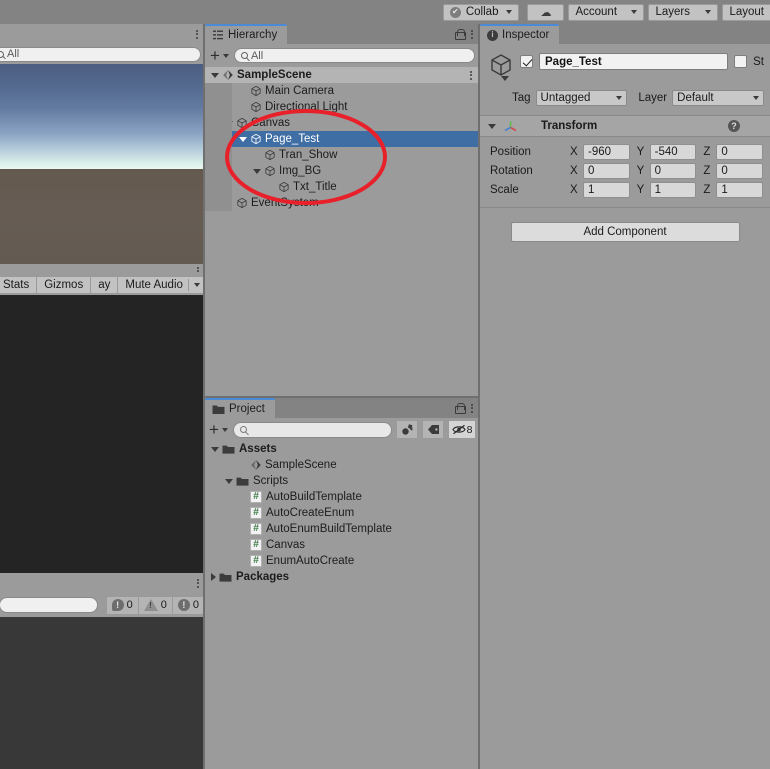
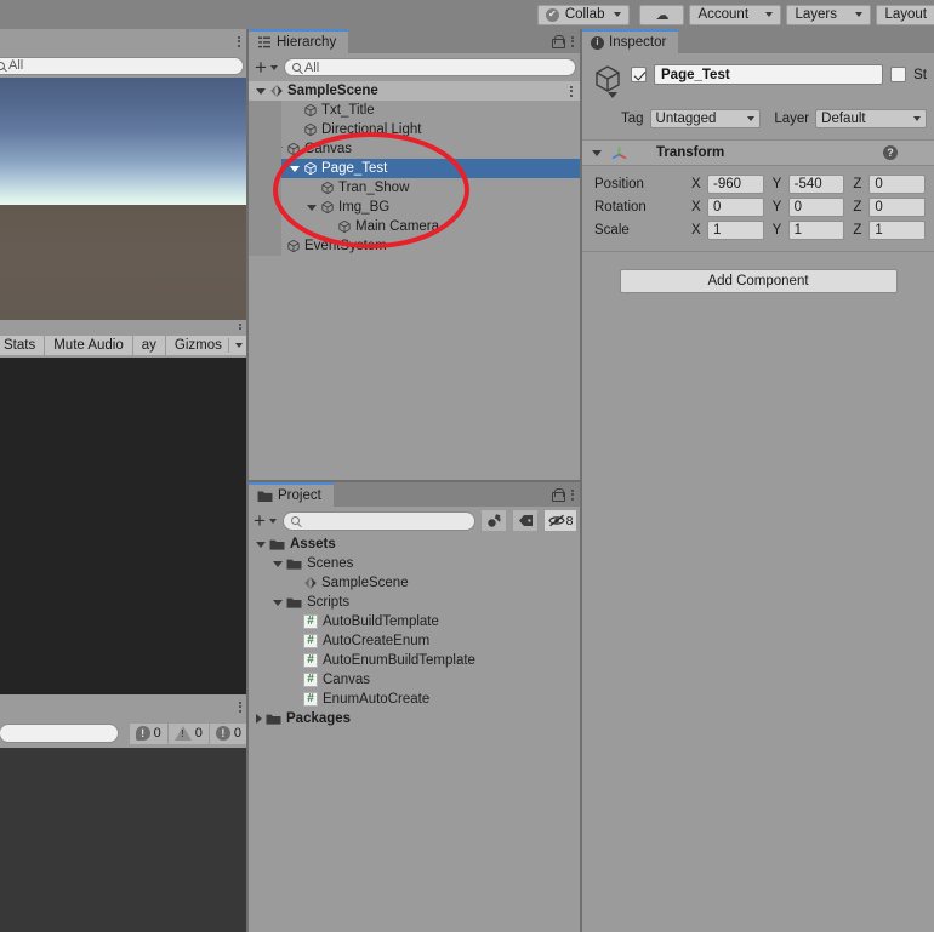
  ✔
  Collab
  ☁
  Account
  Layers
  Layout
  All
  Stats
- Gizmos
+ Mute Audio
  ay
- Mute Audio
+ Gizmos
  !
  0
  0
  !
  0
  Hierarchy
  +
  All
  SampleScene
- Main Camera
+ Txt_Title
  Directional Light
  anvas
  Page_Test
  Tran_Show
  Img_BG
- Txt_Title
+ Main Camera
  Project
  +
  8
  Assets
+ Scenes
  SampleScene
  Scripts
  #
  AutoBuildTemplate
  #
  AutoCreateEnum
  #
  AutoEnumBuildTemplate
  #
  Canvas
  #
  EnumAutoCreate
  Packages
  i
  Inspector
  Page_Test
  St
  Tag
  Untagged
  Layer
  Default
  Transform
  ?
  Position
  X
  -960
  Y
  -540
  Z
  0
  Rotation
  X
  0
  Y
  0
  Z
  0
  Scale
  X
  1
  Y
  1
  Z
  1
  Add Component
